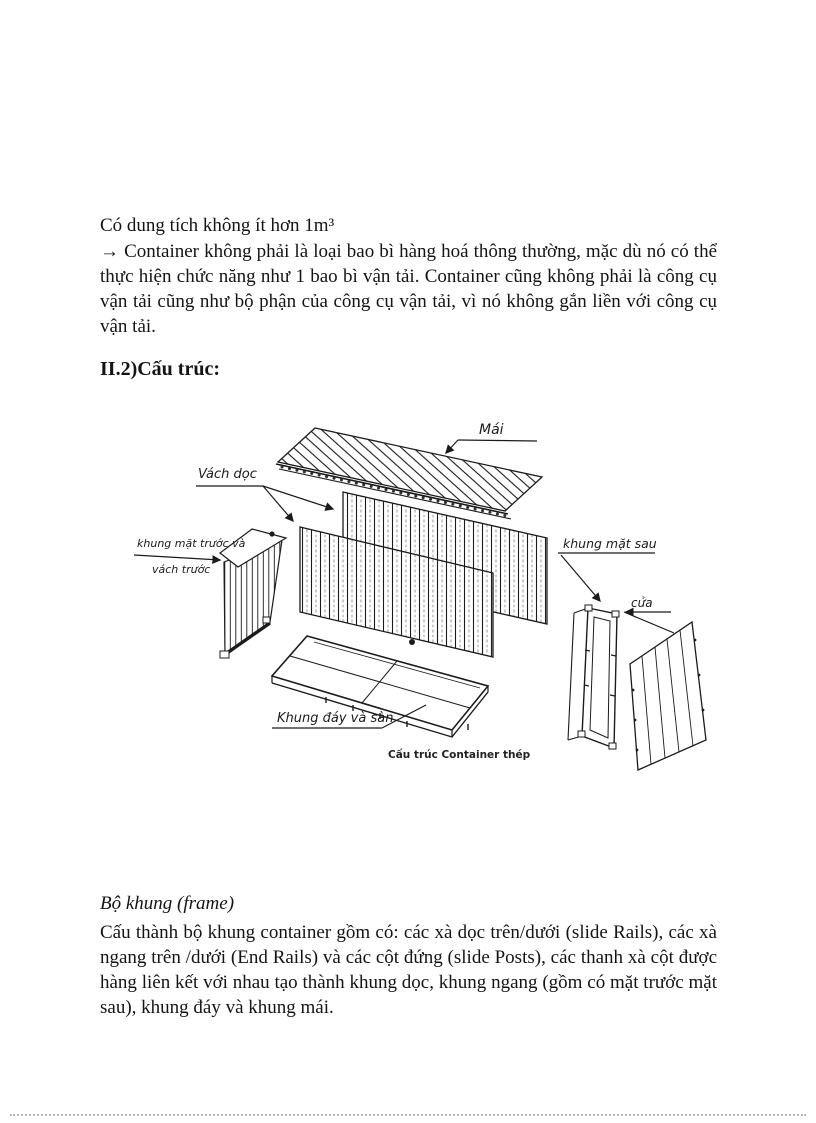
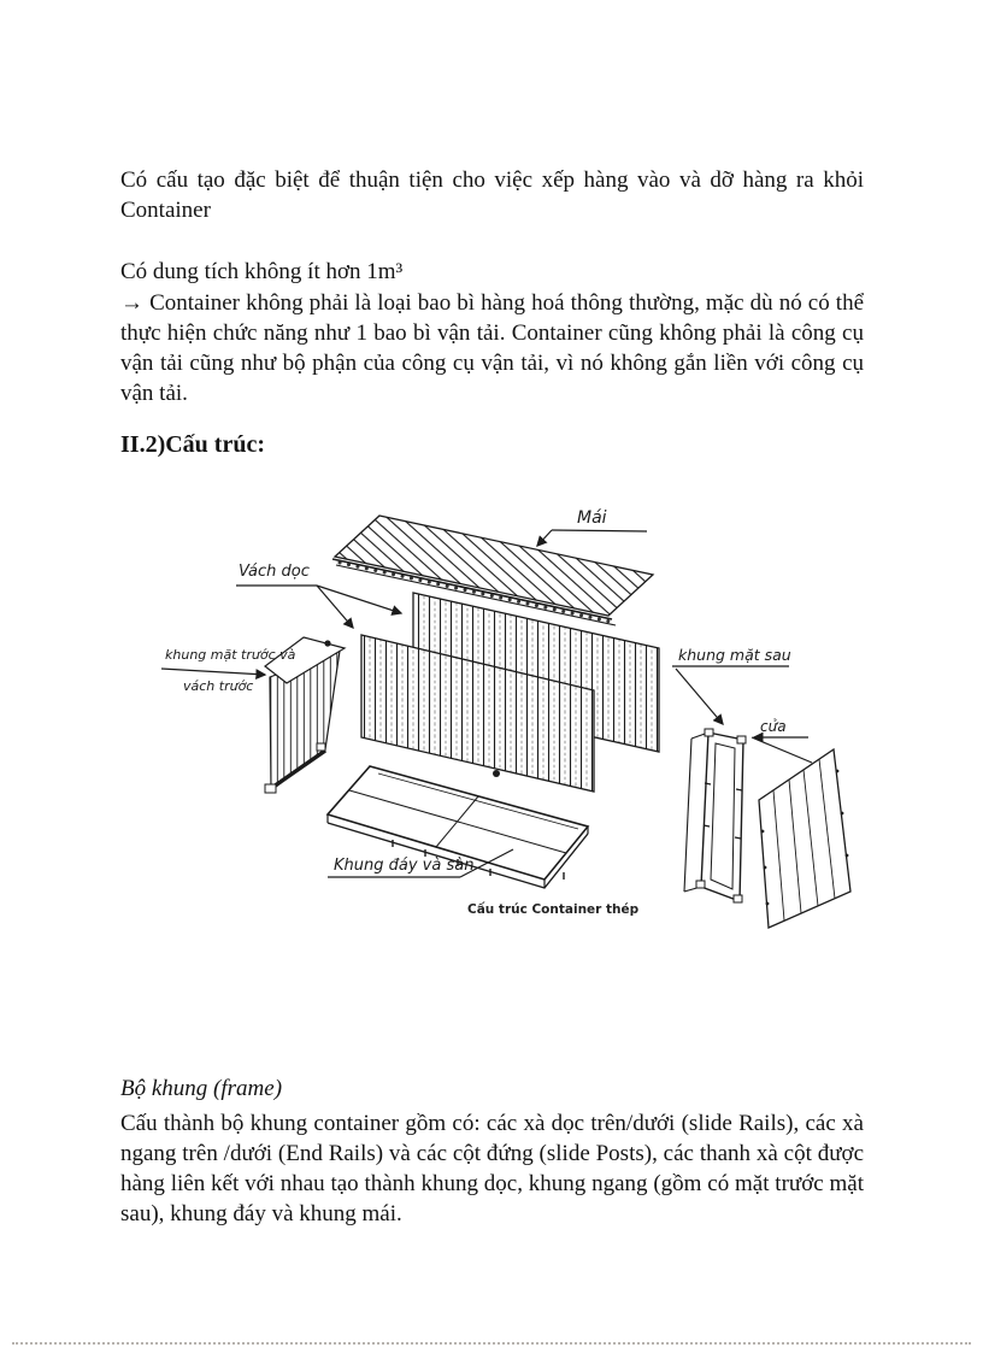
+ Có cấu tạo đặc biệt để thuận tiện cho việc xếp hàng vào và dỡ hàng ra khỏi Container
  Có dung tích không ít hơn 1m³
  → Container không phải là loại bao bì hàng hoá thông thường, mặc dù nó có thể thực hiện chức năng như 1 bao bì vận tải. Container cũng không phải là công cụ vận tải cũng như bộ phận của công cụ vận tải, vì nó không gắn liền với công cụ vận tải.
  II.2)Cấu trúc:
  Mái
  Vách dọc
  khung mặt trước và
  vách trước
  khung mặt sau
  cửa
  Khung đáy và sàn
  Cấu trúc Container thép
  Bộ khung (frame)
  Cấu thành bộ khung container gồm có: các xà dọc trên/dưới (slide Rails), các xà ngang trên /dưới (End Rails) và các cột đứng (slide Posts), các thanh xà cột được hàng liên kết với nhau tạo thành khung dọc, khung ngang (gồm có mặt trước mặt sau), khung đáy và khung mái.
